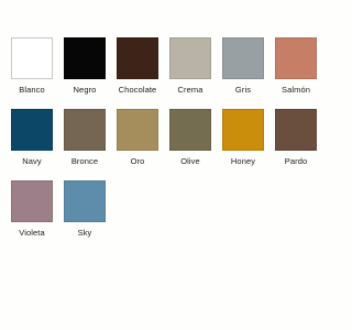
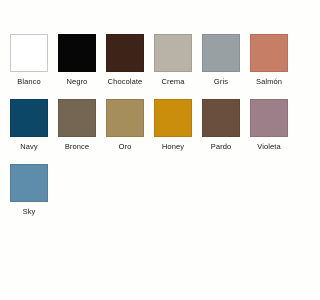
  Blanco
  Negro
  Chocolate
  Crema
  Gris
  Salmón
  Navy
  Bronce
  Oro
- Olive
  Honey
  Pardo
  Violeta
  Sky
